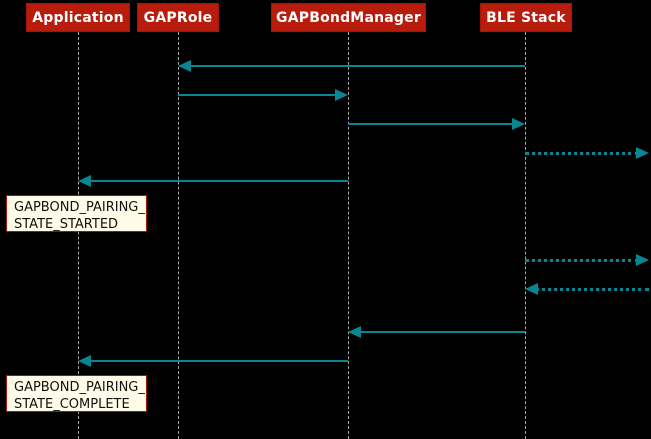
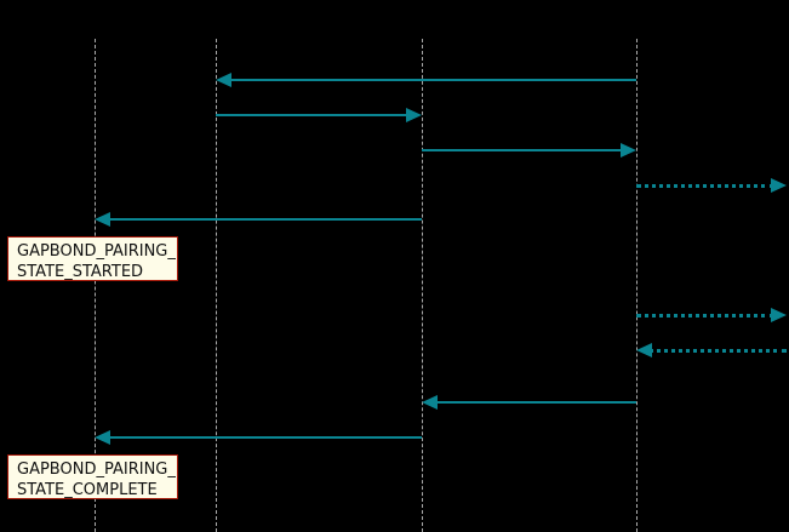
- Application
- GAPRole
- GAPBondManager
- BLE Stack
  GAPBOND_PAIRING_
  STATE_STARTED
  GAPBOND_PAIRING_
  STATE_COMPLETE
